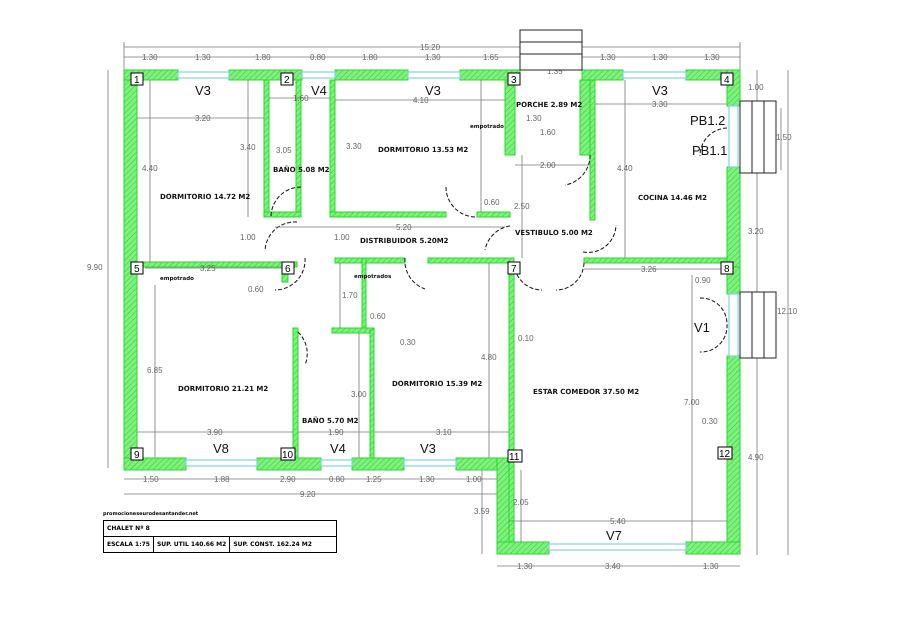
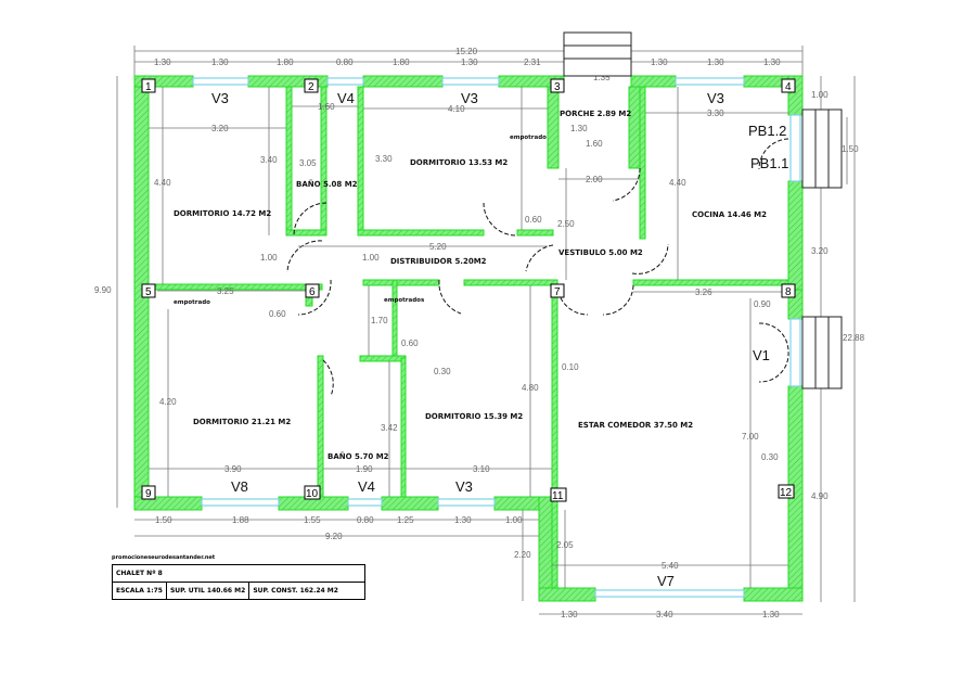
  15.20
  1.30
  1.30
  1.80
  0.80
  1.80
  1.30
- 1.65
+ 2.31
  1.30
  1.30
  1.30
  1.35
  9.90
  1.00
  1.50
  3.20
- 12.10
+ 22.88
  4.90
  1.50
  1.88
- 2.90
+ 1.55
  0.80
  1.25
  1.30
  1.00
  9.20
  1.30
  3.40
  1.30
  3.20
  4.40
  3.40
  1.00
  1.60
  3.05
  4.10
  3.30
  0.60
  5.20
  1.00
  1.30
  1.60
  2.00
  2.50
  3.30
  4.40
  3.25
  0.60
- 6.85
+ 4.20
  3.90
  1.70
  0.60
  0.30
- 3.00
+ 3.42
  1.90
  4.80
  3.10
  0.10
  3.26
  0.90
  7.00
  0.30
  5.40
  2.05
- 3.59
+ 2.20
  DORMITORIO 14.72 M2
  BAÑO 5.08 M2
  DORMITORIO 13.53 M2
  PORCHE 2.89 M2
  COCINA 14.46 M2
  DISTRIBUIDOR 5.20M2
  VESTIBULO 5.00 M2
  DORMITORIO 21.21 M2
  BAÑO 5.70 M2
  DORMITORIO 15.39 M2
  ESTAR COMEDOR 37.50 M2
  V3
  V4
  V3
  V3
  PB1.2
  PB1.1
  V1
  V8
  V4
  V3
  V7
  1
  2
  3
  4
  5
  6
  7
  8
  9
  10
  11
  12
